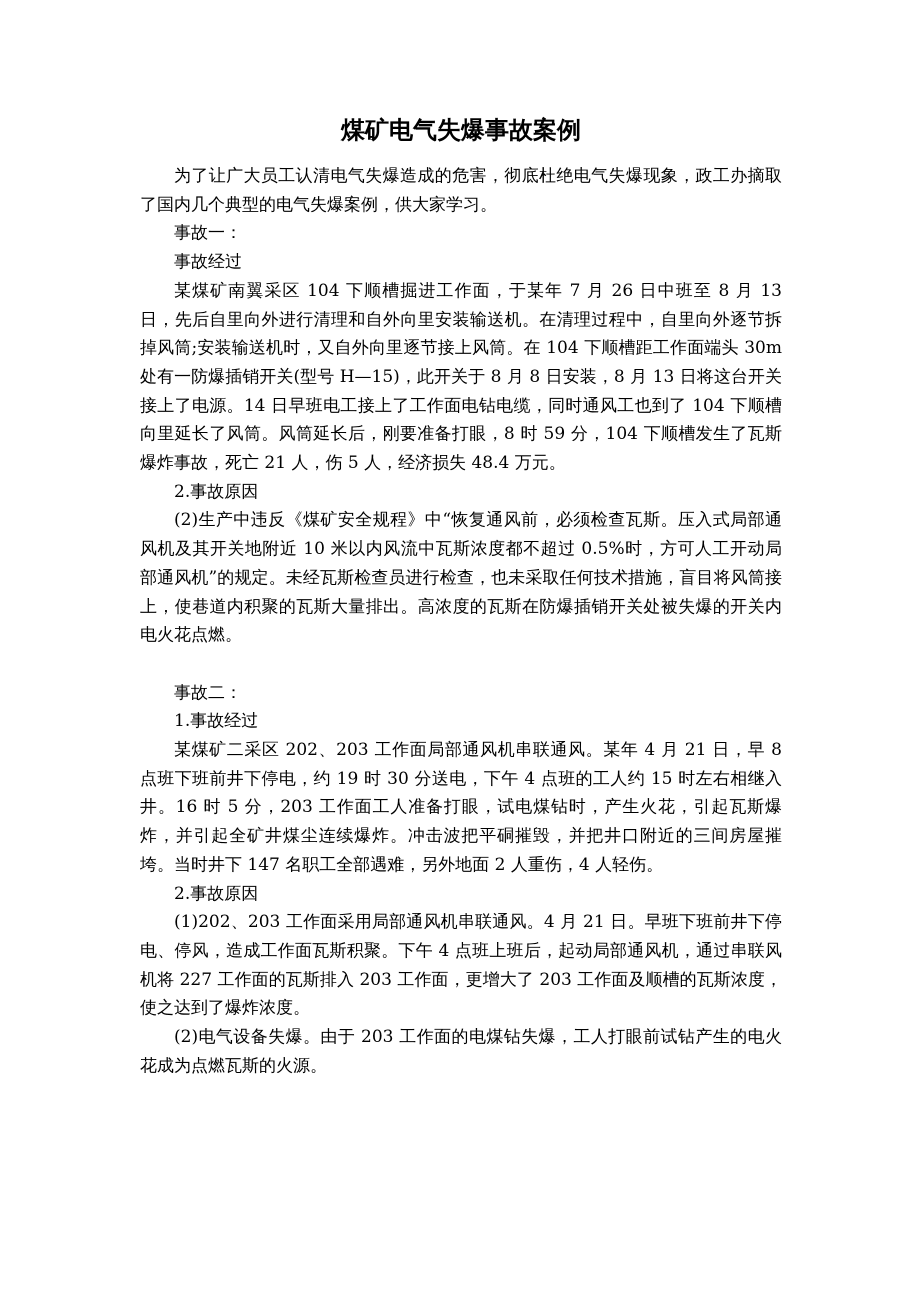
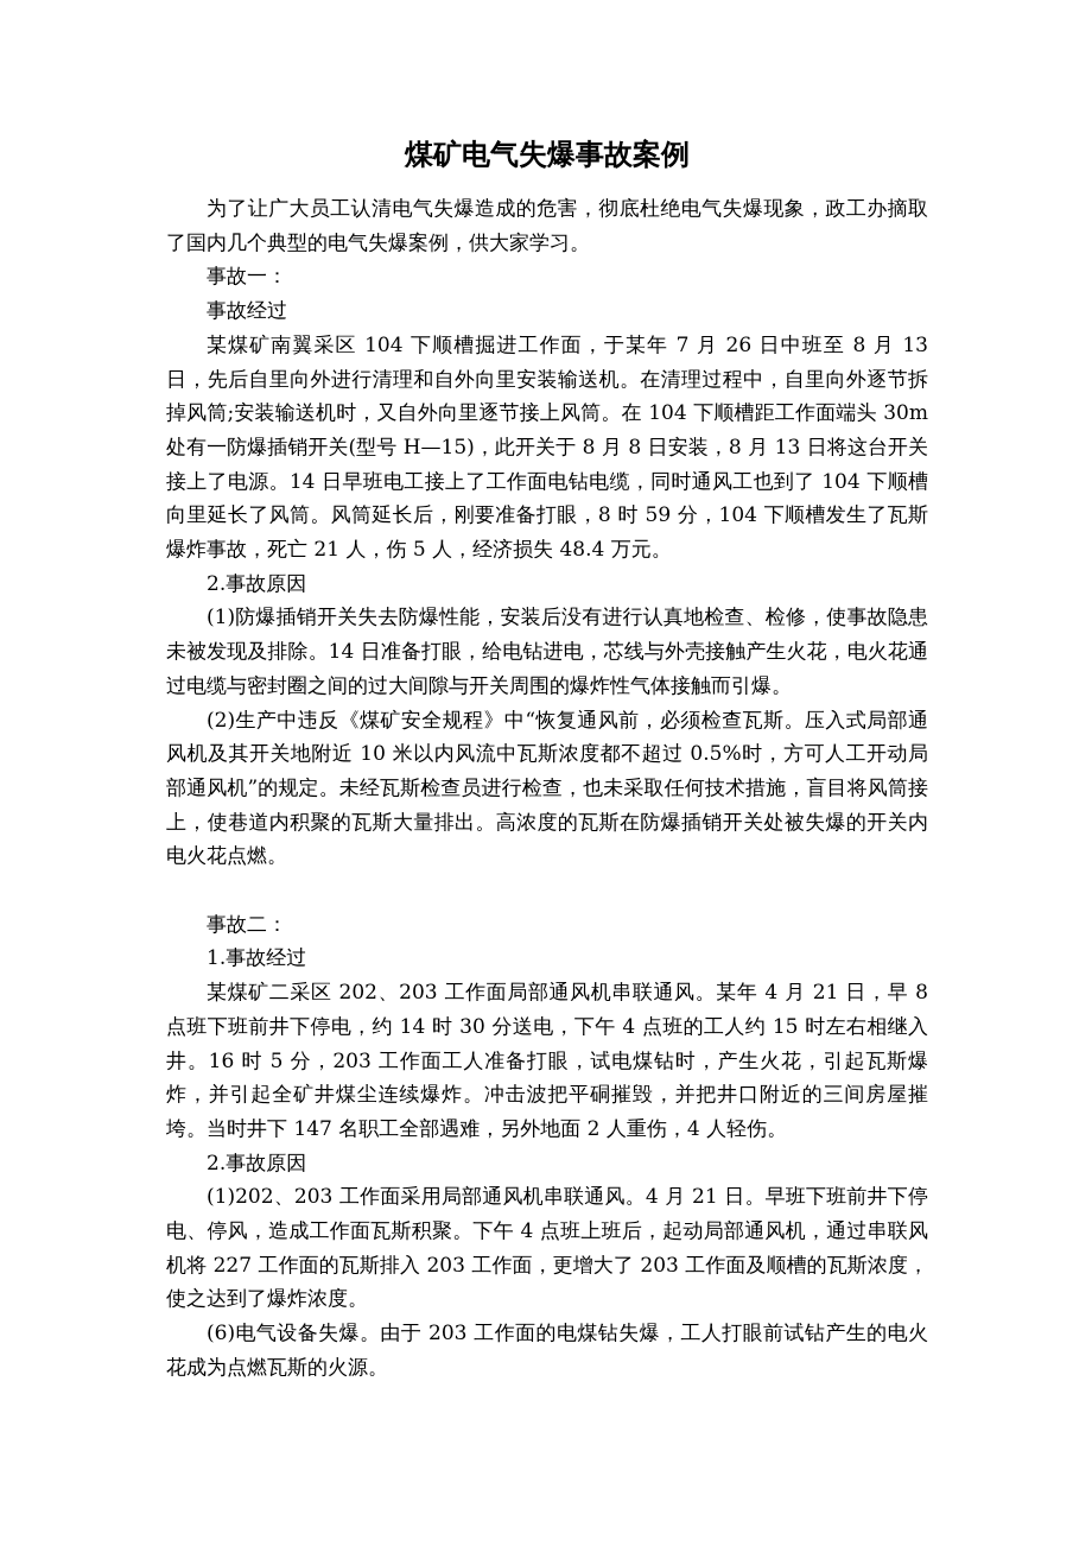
  煤矿电气失爆事故案例
  为了让广大员工认清电气失爆造成的危害，彻底杜绝电气失爆现象，政工办摘取了国内几个典型的电气失爆案例，供大家学习。
  事故一：
  事故经过
  某煤矿南翼采区 104 下顺槽掘进工作面，于某年 7 月 26 日中班至 8 月 13 日，先后自里向外进行清理和自外向里安装输送机。在清理过程中，自里向外逐节拆掉风筒;安装输送机时，又自外向里逐节接上风筒。在 104 下顺槽距工作面端头 30m 处有一防爆插销开关(型号 H—15)，此开关于 8 月 8 日安装，8 月 13 日将这台开关接上了电源。14 日早班电工接上了工作面电钻电缆，同时通风工也到了 104 下顺槽向里延长了风筒。风筒延长后，刚要准备打眼，8 时 59 分，104 下顺槽发生了瓦斯爆炸事故，死亡 21 人，伤 5 人，经济损失 48.4 万元。
  2.事故原因
+ (1)防爆插销开关失去防爆性能，安装后没有进行认真地检查、检修，使事故隐患未被发现及排除。14 日准备打眼，给电钻进电，芯线与外壳接触产生火花，电火花通过电缆与密封圈之间的过大间隙与开关周围的爆炸性气体接触而引爆。
  (2)生产中违反《煤矿安全规程》中“恢复通风前，必须检查瓦斯。压入式局部通风机及其开关地附近 10 米以内风流中瓦斯浓度都不超过 0.5%时，方可人工开动局部通风机”的规定。未经瓦斯检查员进行检查，也未采取任何技术措施，盲目将风筒接上，使巷道内积聚的瓦斯大量排出。高浓度的瓦斯在防爆插销开关处被失爆的开关内电火花点燃。
  事故二：
  1.事故经过
- 某煤矿二采区 202、203 工作面局部通风机串联通风。某年 4 月 21 日，早 8 点班下班前井下停电，约 19 时 30 分送电，下午 4 点班的工人约 15 时左右相继入井。16 时 5 分，203 工作面工人准备打眼，试电煤钻时，产生火花，引起瓦斯爆炸，并引起全矿井煤尘连续爆炸。冲击波把平硐摧毁，并把井口附近的三间房屋摧垮。当时井下 147 名职工全部遇难，另外地面 2 人重伤，4 人轻伤。
+ 某煤矿二采区 202、203 工作面局部通风机串联通风。某年 4 月 21 日，早 8 点班下班前井下停电，约 14 时 30 分送电，下午 4 点班的工人约 15 时左右相继入井。16 时 5 分，203 工作面工人准备打眼，试电煤钻时，产生火花，引起瓦斯爆炸，并引起全矿井煤尘连续爆炸。冲击波把平硐摧毁，并把井口附近的三间房屋摧垮。当时井下 147 名职工全部遇难，另外地面 2 人重伤，4 人轻伤。
  2.事故原因
  (1)202、203 工作面采用局部通风机串联通风。4 月 21 日。早班下班前井下停电、停风，造成工作面瓦斯积聚。下午 4 点班上班后，起动局部通风机，通过串联风机将 227 工作面的瓦斯排入 203 工作面，更增大了 203 工作面及顺槽的瓦斯浓度，使之达到了爆炸浓度。
- (2)电气设备失爆。由于 203 工作面的电煤钻失爆，工人打眼前试钻产生的电火花成为点燃瓦斯的火源。
+ (6)电气设备失爆。由于 203 工作面的电煤钻失爆，工人打眼前试钻产生的电火花成为点燃瓦斯的火源。
